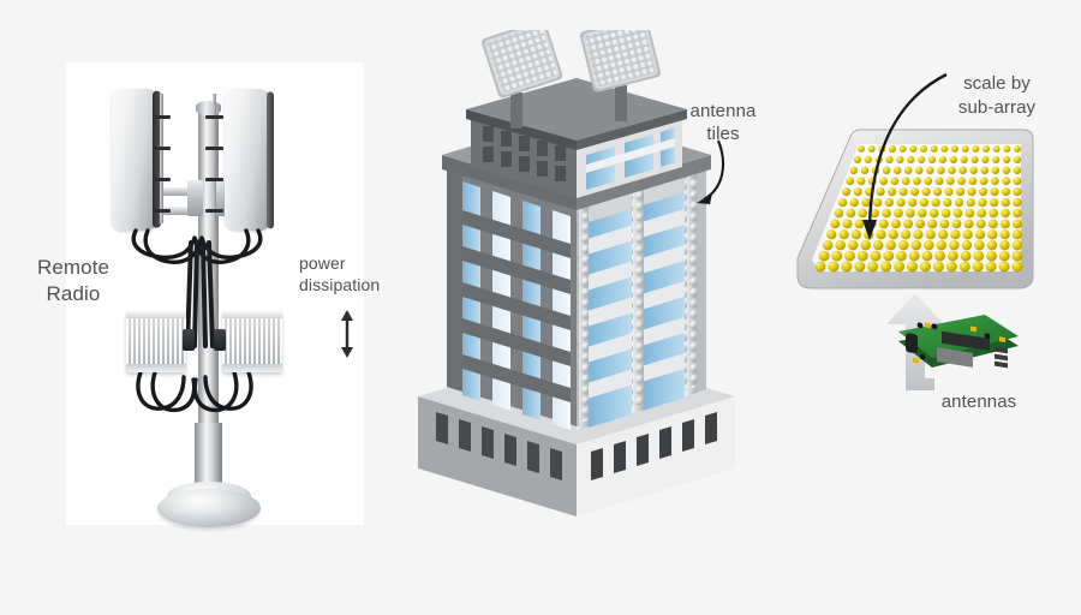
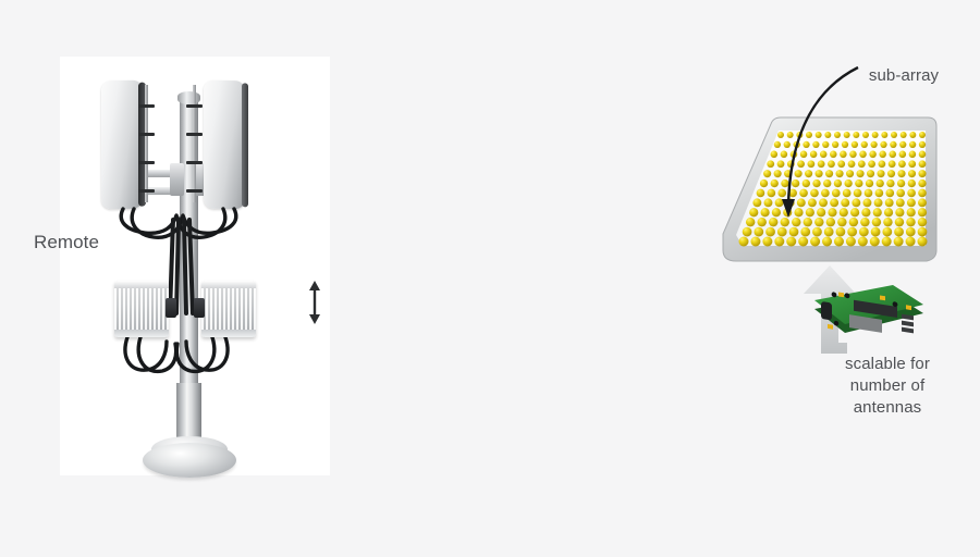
  Remote
- Radio
- power
- dissipation
- antenna
- tiles
- scale by
  sub-array
+ scalable for
+ number of
  antennas
